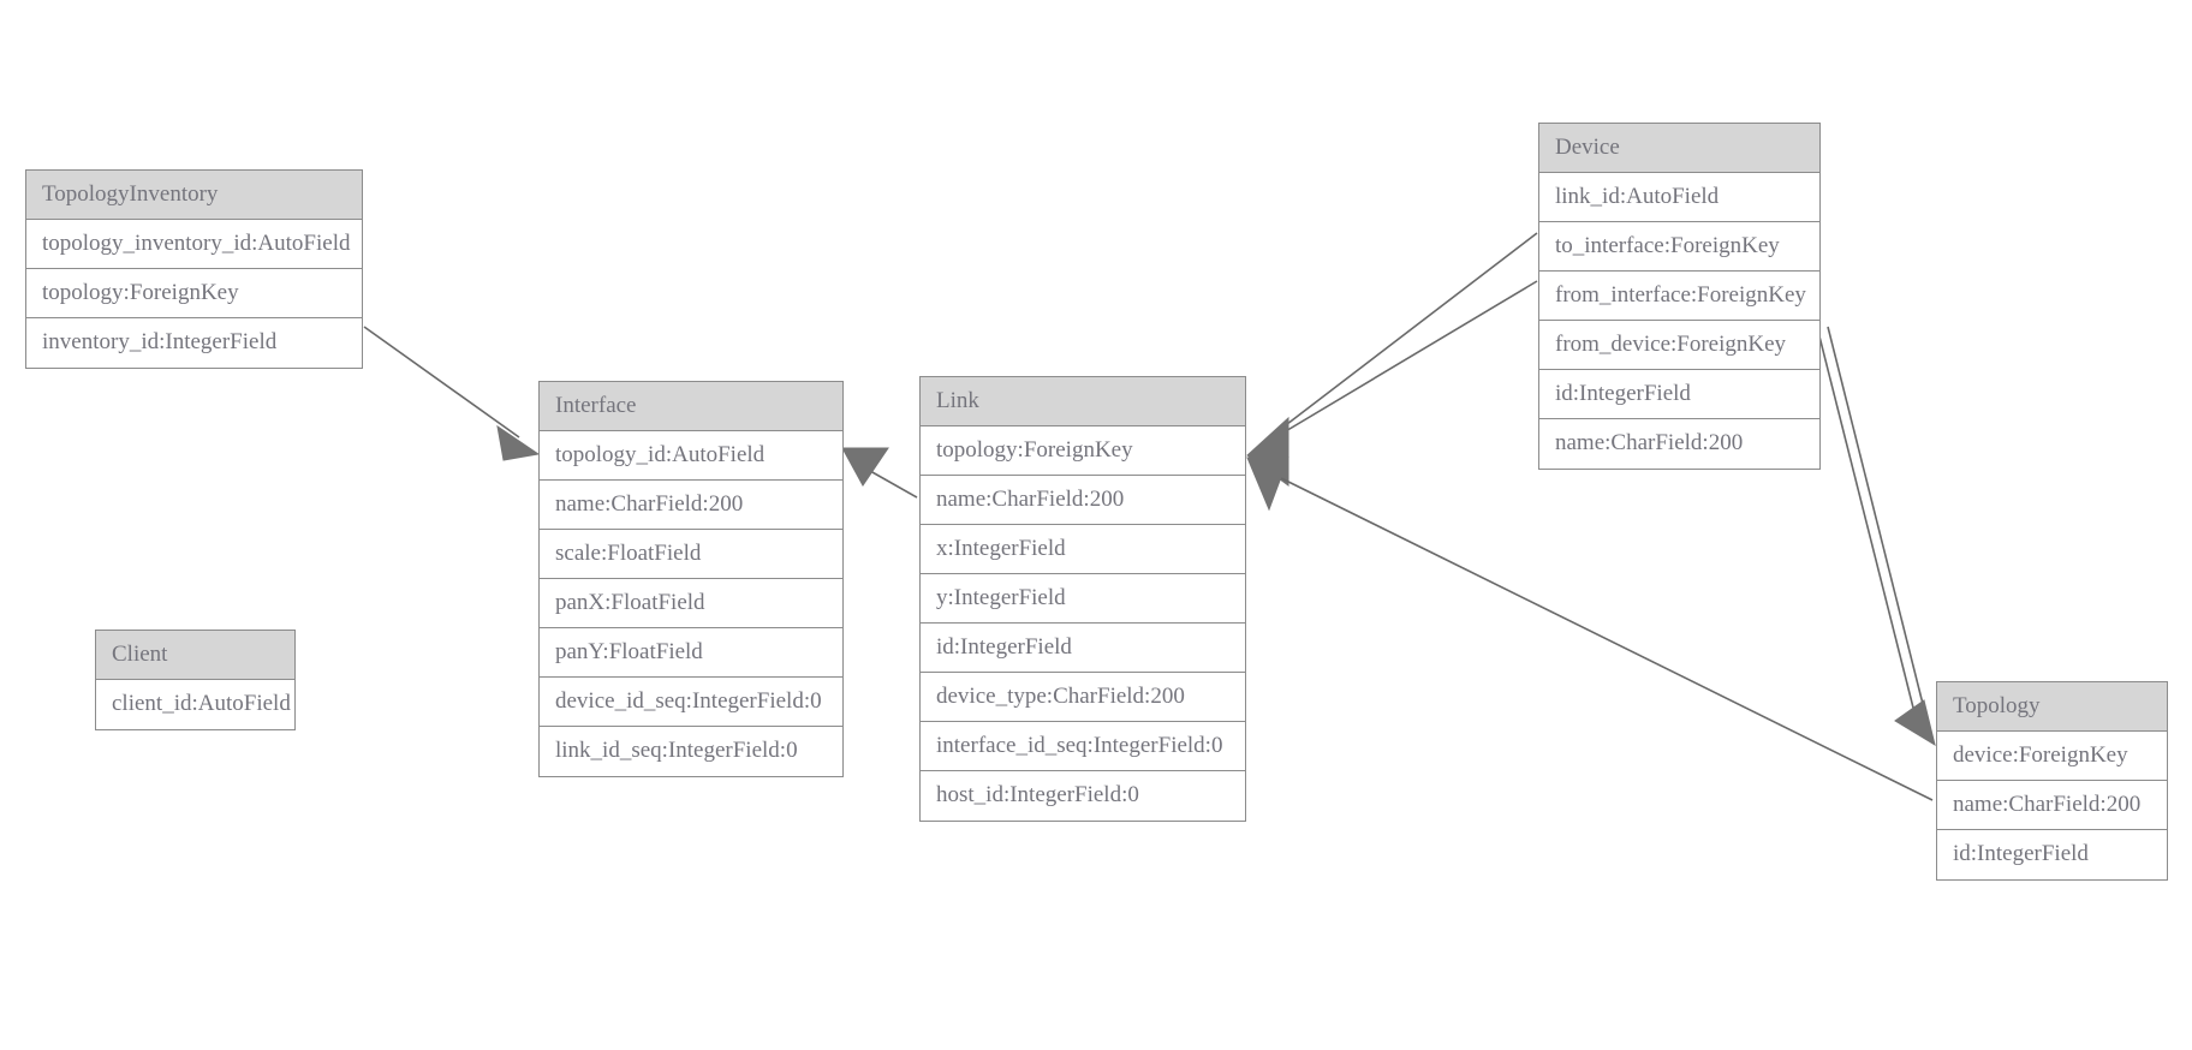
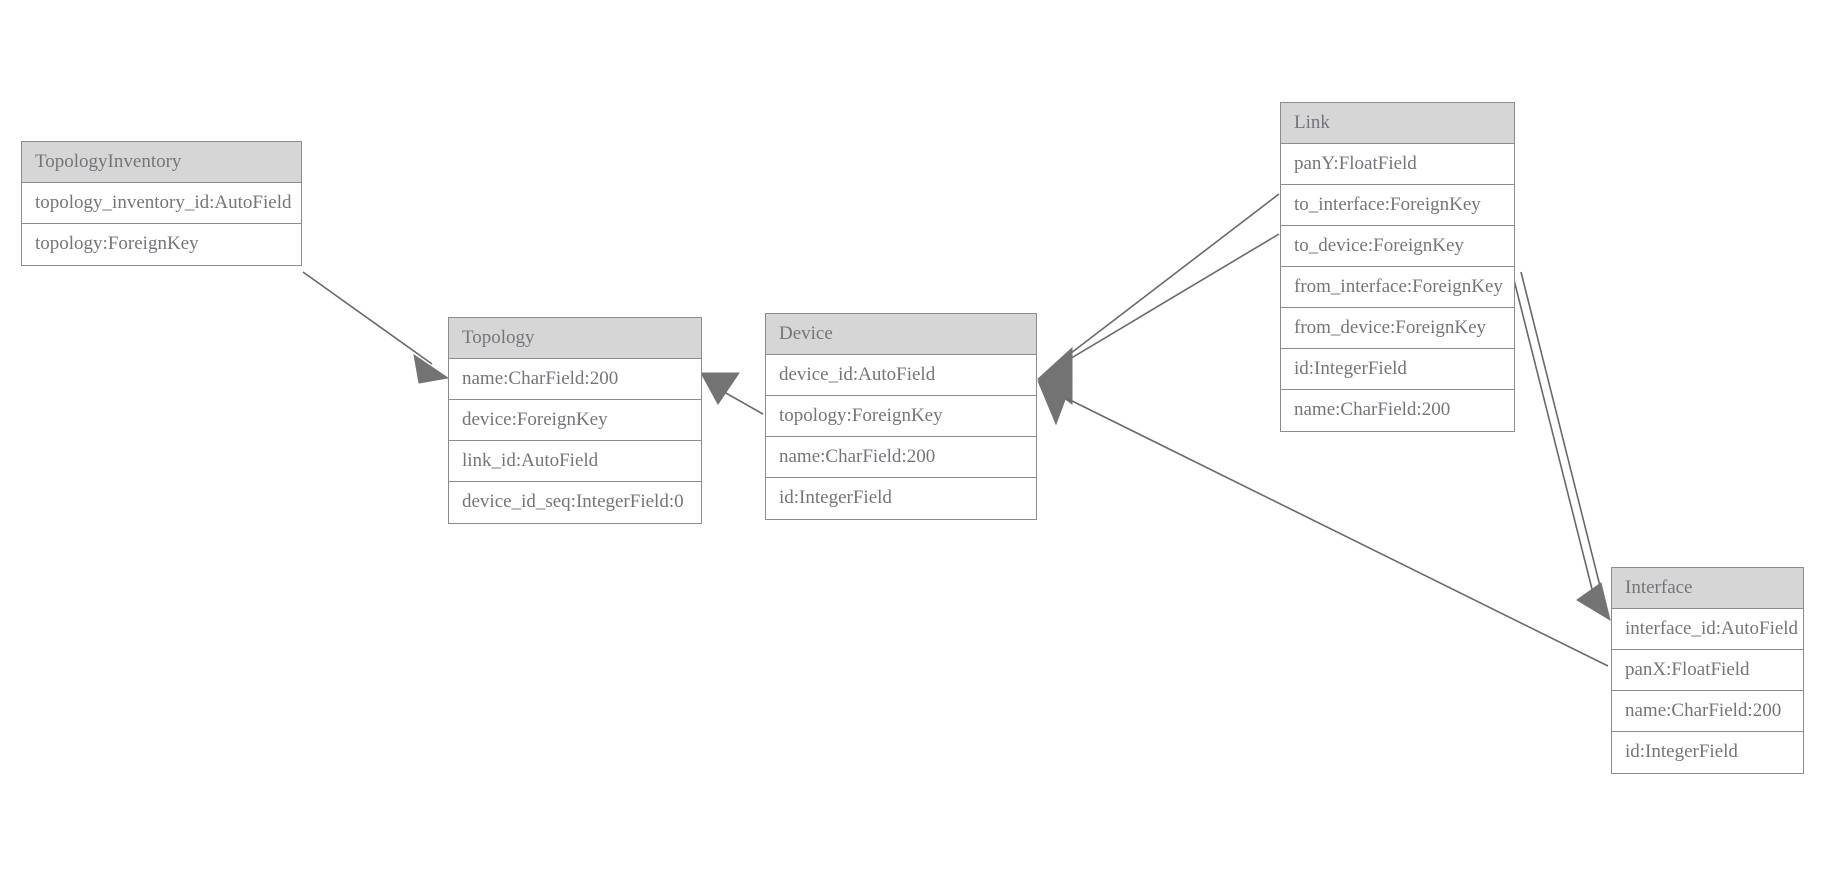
  TopologyInventory
  topology_inventory_id:AutoField
  topology:ForeignKey
- inventory_id:IntegerField
- Client
- client_id:AutoField
- Interface
+ Topology
- topology_id:AutoField
  name:CharField:200
- scale:FloatField
- panX:FloatField
+ device:ForeignKey
- panY:FloatField
+ link_id:AutoField
  device_id_seq:IntegerField:0
- link_id_seq:IntegerField:0
- Link
+ Device
+ device_id:AutoField
  topology:ForeignKey
  name:CharField:200
- x:IntegerField
- y:IntegerField
  id:IntegerField
- device_type:CharField:200
- interface_id_seq:IntegerField:0
- host_id:IntegerField:0
- Device
+ Link
- link_id:AutoField
+ panY:FloatField
  to_interface:ForeignKey
+ to_device:ForeignKey
  from_interface:ForeignKey
  from_device:ForeignKey
  id:IntegerField
  name:CharField:200
- Topology
+ Interface
+ interface_id:AutoField
- device:ForeignKey
+ panX:FloatField
  name:CharField:200
  id:IntegerField
